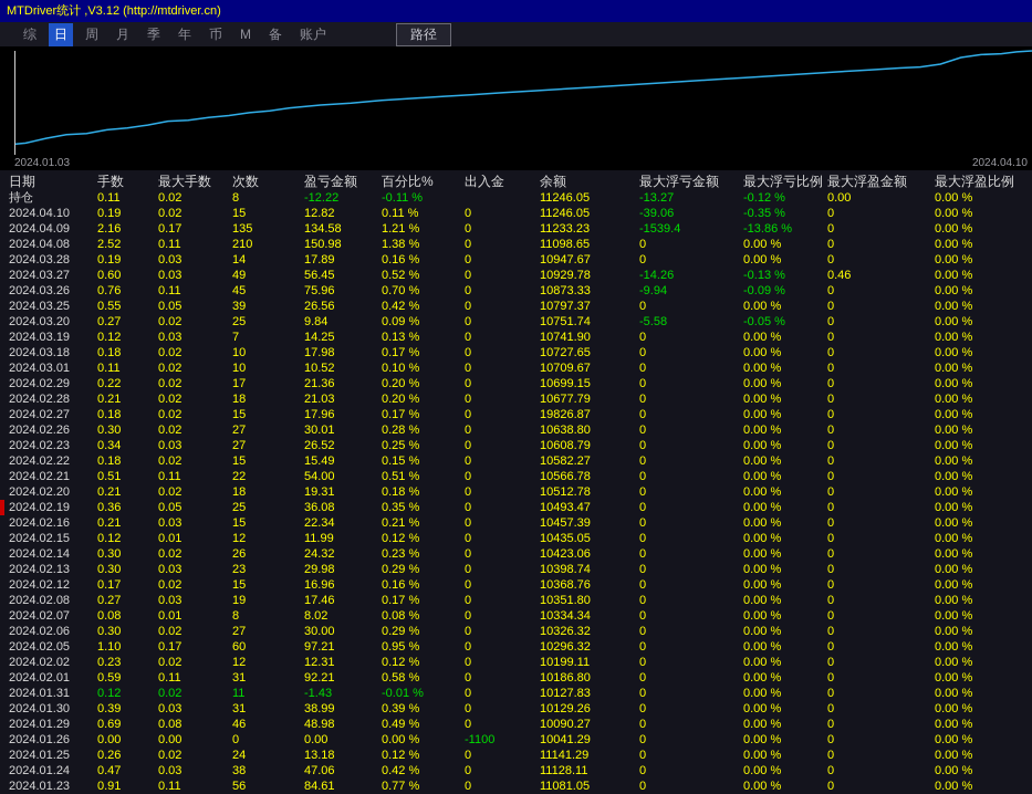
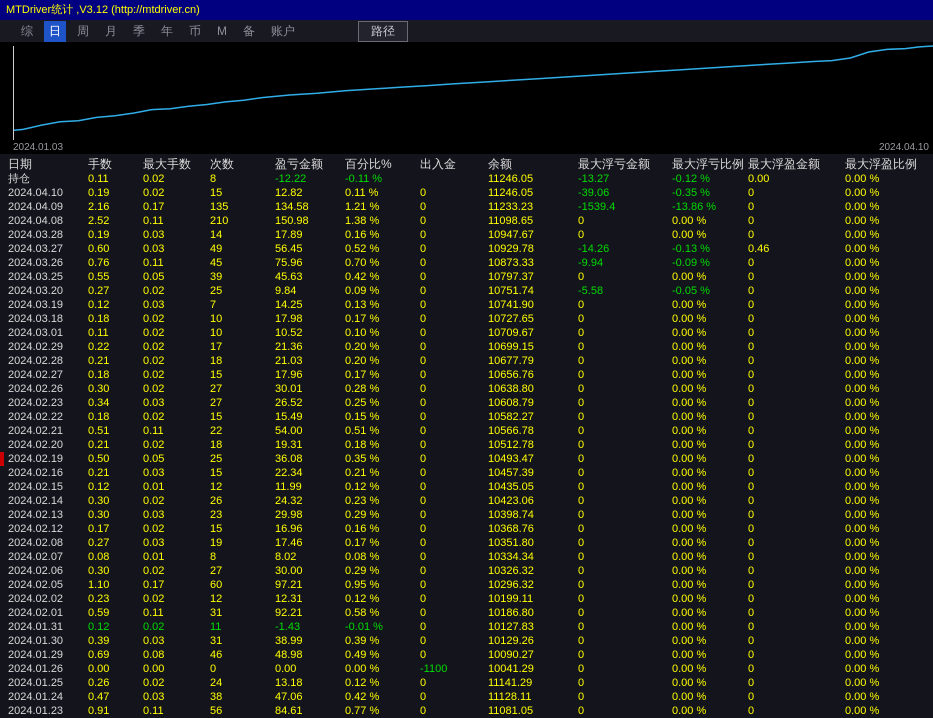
  MTDriver统计 ,V3.12 (http://mtdriver.cn)
  综
  日
  周
  月
  季
  年
  币
  M
  备
  账户
  路径
  2024.01.03
  2024.04.10
  日期
  手数
  最大手数
  次数
  盈亏金额
  百分比%
  出入金
  余额
  最大浮亏金额
  最大浮亏比例
  最大浮盈金额
  最大浮盈比例
  持仓
  0.11
  0.02
  8
  -12.22
  -0.11 %
  11246.05
  -13.27
  -0.12 %
  0.00
  0.00 %
  2024.04.10
  0.19
  0.02
  15
  12.82
  0.11 %
  0
  11246.05
  -39.06
  -0.35 %
  0
  0.00 %
  2024.04.09
  2.16
  0.17
  135
  134.58
  1.21 %
  0
  11233.23
  -1539.4
  -13.86 %
  0
  0.00 %
  2024.04.08
  2.52
  0.11
  210
  150.98
  1.38 %
  0
  11098.65
  0
  0.00 %
  0
  0.00 %
  2024.03.28
  0.19
  0.03
  14
  17.89
  0.16 %
  0
  10947.67
  0
  0.00 %
  0
  0.00 %
  2024.03.27
  0.60
  0.03
  49
  56.45
  0.52 %
  0
  10929.78
  -14.26
  -0.13 %
  0.46
  0.00 %
  2024.03.26
  0.76
  0.11
  45
  75.96
  0.70 %
  0
  10873.33
  -9.94
  -0.09 %
  0
  0.00 %
  2024.03.25
  0.55
  0.05
  39
- 26.56
+ 45.63
  0.42 %
  0
  10797.37
  0
  0.00 %
  0
  0.00 %
  2024.03.20
  0.27
  0.02
  25
  9.84
  0.09 %
  0
  10751.74
  -5.58
  -0.05 %
  0
  0.00 %
  2024.03.19
  0.12
  0.03
  7
  14.25
  0.13 %
  0
  10741.90
  0
  0.00 %
  0
  0.00 %
  2024.03.18
  0.18
  0.02
  10
  17.98
  0.17 %
  0
  10727.65
  0
  0.00 %
  0
  0.00 %
  2024.03.01
  0.11
  0.02
  10
  10.52
  0.10 %
  0
  10709.67
  0
  0.00 %
  0
  0.00 %
  2024.02.29
  0.22
  0.02
  17
  21.36
  0.20 %
  0
  10699.15
  0
  0.00 %
  0
  0.00 %
  2024.02.28
  0.21
  0.02
  18
  21.03
  0.20 %
  0
  10677.79
  0
  0.00 %
  0
  0.00 %
  2024.02.27
  0.18
  0.02
  15
  17.96
  0.17 %
  0
- 19826.87
+ 10656.76
  0
  0.00 %
  0
  0.00 %
  2024.02.26
  0.30
  0.02
  27
  30.01
  0.28 %
  0
  10638.80
  0
  0.00 %
  0
  0.00 %
  2024.02.23
  0.34
  0.03
  27
  26.52
  0.25 %
  0
  10608.79
  0
  0.00 %
  0
  0.00 %
  2024.02.22
  0.18
  0.02
  15
  15.49
  0.15 %
  0
  10582.27
  0
  0.00 %
  0
  0.00 %
  2024.02.21
  0.51
  0.11
  22
  54.00
  0.51 %
  0
  10566.78
  0
  0.00 %
  0
  0.00 %
  2024.02.20
  0.21
  0.02
  18
  19.31
  0.18 %
  0
  10512.78
  0
  0.00 %
  0
  0.00 %
  2024.02.19
- 0.36
+ 0.50
  0.05
  25
  36.08
  0.35 %
  0
  10493.47
  0
  0.00 %
  0
  0.00 %
  2024.02.16
  0.21
  0.03
  15
  22.34
  0.21 %
  0
  10457.39
  0
  0.00 %
  0
  0.00 %
  2024.02.15
  0.12
  0.01
  12
  11.99
  0.12 %
  0
  10435.05
  0
  0.00 %
  0
  0.00 %
  2024.02.14
  0.30
  0.02
  26
  24.32
  0.23 %
  0
  10423.06
  0
  0.00 %
  0
  0.00 %
  2024.02.13
  0.30
  0.03
  23
  29.98
  0.29 %
  0
  10398.74
  0
  0.00 %
  0
  0.00 %
  2024.02.12
  0.17
  0.02
  15
  16.96
  0.16 %
  0
  10368.76
  0
  0.00 %
  0
  0.00 %
  2024.02.08
  0.27
  0.03
  19
  17.46
  0.17 %
  0
  10351.80
  0
  0.00 %
  0
  0.00 %
  2024.02.07
  0.08
  0.01
  8
  8.02
  0.08 %
  0
  10334.34
  0
  0.00 %
  0
  0.00 %
  2024.02.06
  0.30
  0.02
  27
  30.00
  0.29 %
  0
  10326.32
  0
  0.00 %
  0
  0.00 %
  2024.02.05
  1.10
  0.17
  60
  97.21
  0.95 %
  0
  10296.32
  0
  0.00 %
  0
  0.00 %
  2024.02.02
  0.23
  0.02
  12
  12.31
  0.12 %
  0
  10199.11
  0
  0.00 %
  0
  0.00 %
  2024.02.01
  0.59
  0.11
  31
  92.21
  0.58 %
  0
  10186.80
  0
  0.00 %
  0
  0.00 %
  2024.01.31
  0.12
  0.02
  11
  -1.43
  -0.01 %
  0
  10127.83
  0
  0.00 %
  0
  0.00 %
  2024.01.30
  0.39
  0.03
  31
  38.99
  0.39 %
  0
  10129.26
  0
  0.00 %
  0
  0.00 %
  2024.01.29
  0.69
  0.08
  46
  48.98
  0.49 %
  0
  10090.27
  0
  0.00 %
  0
  0.00 %
  2024.01.26
  0.00
  0.00
  0
  0.00
  0.00 %
  -1100
  10041.29
  0
  0.00 %
  0
  0.00 %
  2024.01.25
  0.26
  0.02
  24
  13.18
  0.12 %
  0
  11141.29
  0
  0.00 %
  0
  0.00 %
  2024.01.24
  0.47
  0.03
  38
  47.06
  0.42 %
  0
  11128.11
  0
  0.00 %
  0
  0.00 %
  2024.01.23
  0.91
  0.11
  56
  84.61
  0.77 %
  0
  11081.05
  0
  0.00 %
  0
  0.00 %
